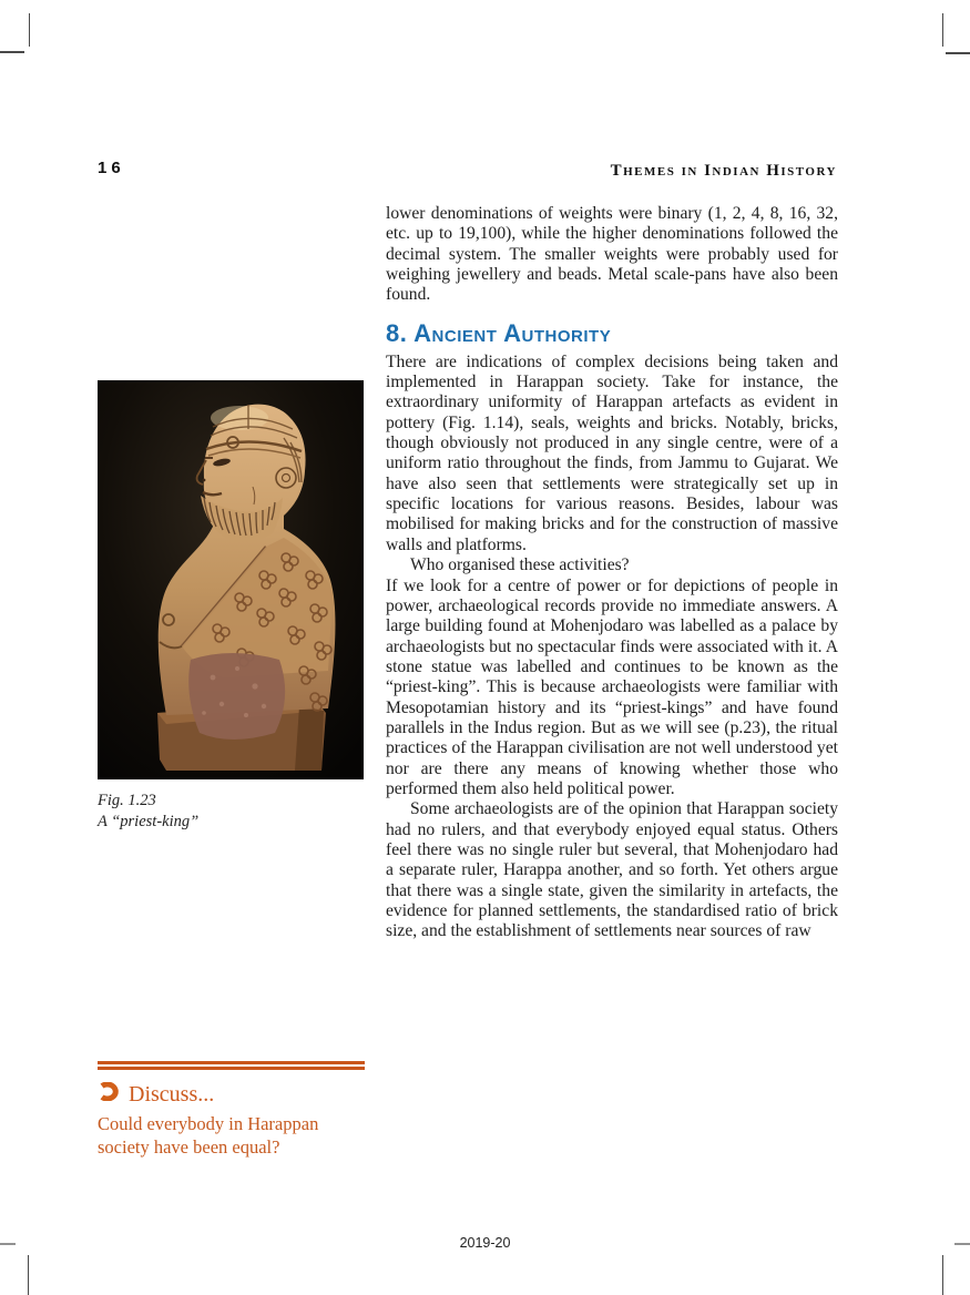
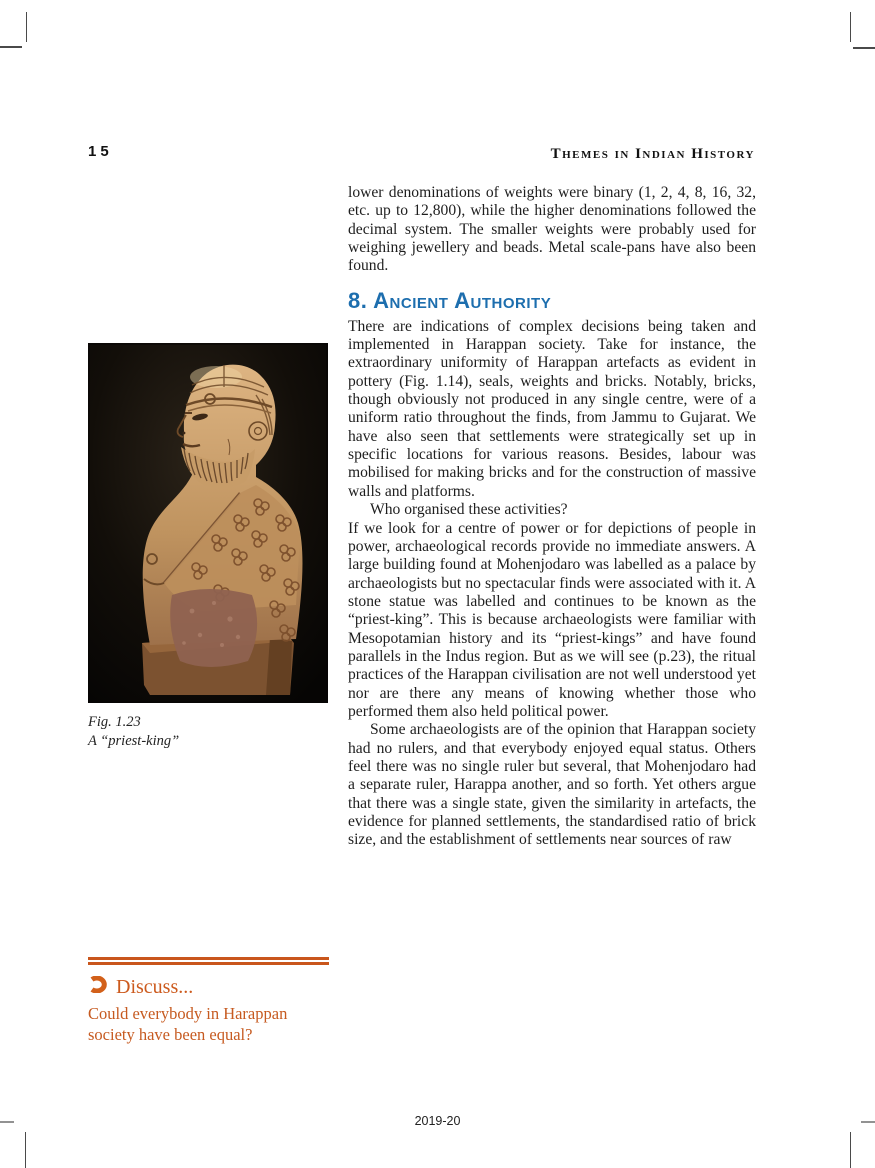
- 16
+ 15
  Themes in Indian History
  Fig. 1.23
  A “priest-king”
  Discuss...
  Could everybody in Harappan society have been equal?
- lower denominations of weights were binary (1, 2, 4, 8, 16, 32, etc. up to 19,100), while the higher denominations followed the decimal system. The smaller weights were probably used for weighing jewellery and beads. Metal scale-pans have also been found.
+ lower denominations of weights were binary (1, 2, 4, 8, 16, 32, etc. up to 12,800), while the higher denominations followed the decimal system. The smaller weights were probably used for weighing jewellery and beads. Metal scale-pans have also been found.
  8. Ancient Authority
  There are indications of complex decisions being taken and implemented in Harappan society. Take for instance, the extraordinary uniformity of Harappan artefacts as evident in pottery (Fig. 1.14), seals, weights and bricks. Notably, bricks, though obviously not produced in any single centre, were of a uniform ratio throughout the finds, from Jammu to Gujarat. We have also seen that settlements were strategically set up in specific locations for various reasons. Besides, labour was mobilised for making bricks and for the construction of massive walls and platforms.
  Who organised these activities?
  If we look for a centre of power or for depictions of people in power, archaeological records provide no immediate answers. A large building found at Mohenjodaro was labelled as a palace by archaeologists but no spectacular finds were associated with it. A stone statue was labelled and continues to be known as the “priest-king”. This is because archaeologists were familiar with Mesopotamian history and its “priest-kings” and have found parallels in the Indus region. But as we will see (p.23), the ritual practices of the Harappan civilisation are not well understood yet nor are there any means of knowing whether those who performed them also held political power.
  Some archaeologists are of the opinion that Harappan society had no rulers, and that everybody enjoyed equal status. Others feel there was no single ruler but several, that Mohenjodaro had a separate ruler, Harappa another, and so forth. Yet others argue that there was a single state, given the similarity in artefacts, the evidence for planned settlements, the standardised ratio of brick size, and the establishment of settlements near sources of raw
  2019-20
